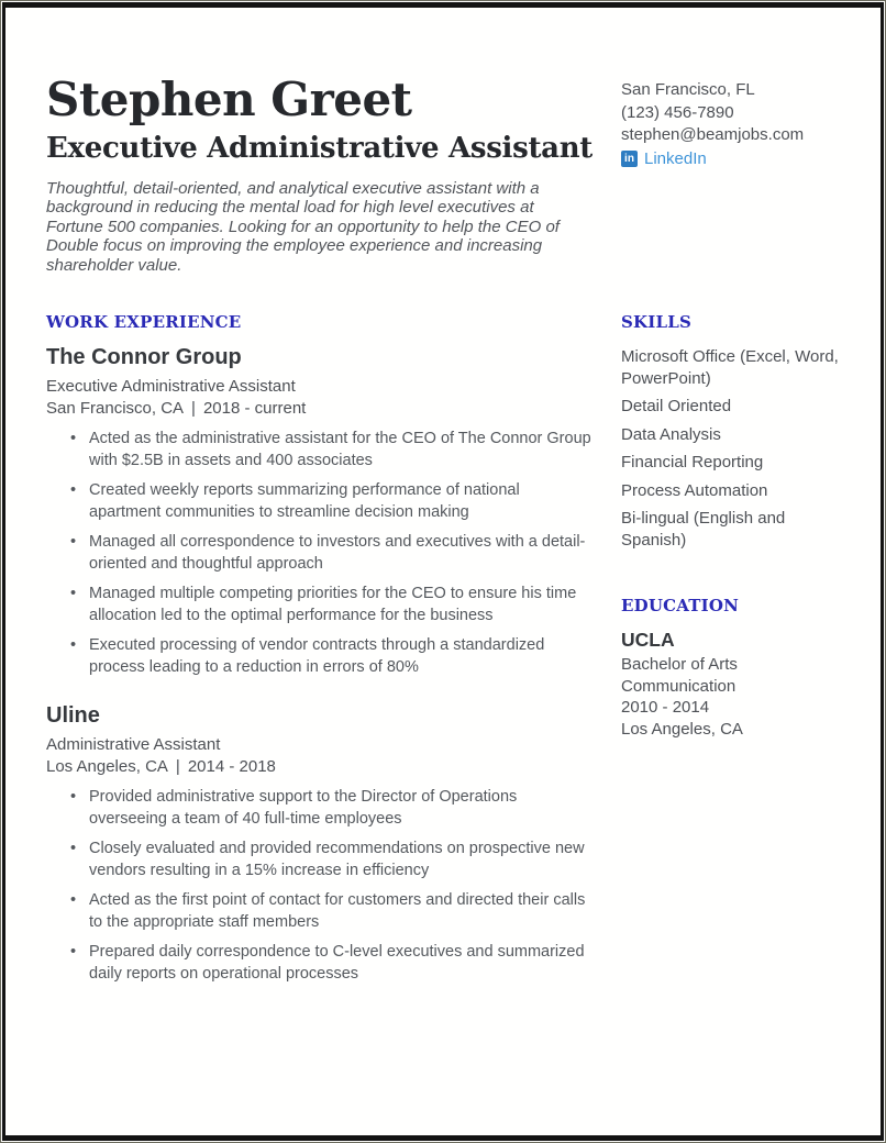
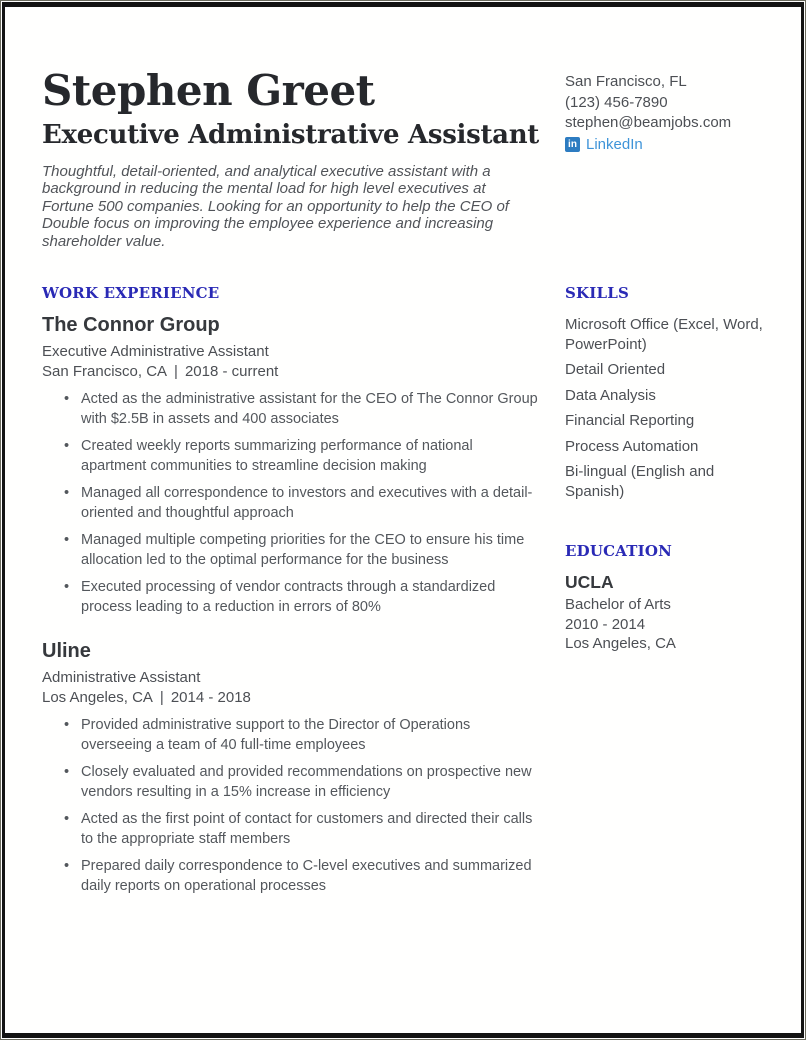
  Stephen Greet
  Executive Administrative Assistant
  Thoughtful, detail-oriented, and analytical executive assistant with a background in reducing the mental load for high level executives at Fortune 500 companies. Looking for an opportunity to help the CEO of Double focus on improving the employee experience and increasing shareholder value.
  San Francisco, FL
  (123) 456-7890
  stephen@beamjobs.com
  in
  LinkedIn
  WORK EXPERIENCE
  The Connor Group
  Executive Administrative Assistant
  San Francisco, CA | 2018 - current
  Acted as the administrative assistant for the CEO of The Connor Group with $2.5B in assets and 400 associates
  Created weekly reports summarizing performance of national apartment communities to streamline decision making
  Managed all correspondence to investors and executives with a detail-oriented and thoughtful approach
  Managed multiple competing priorities for the CEO to ensure his time allocation led to the optimal performance for the business
  Executed processing of vendor contracts through a standardized process leading to a reduction in errors of 80%
  Uline
  Administrative Assistant
  Los Angeles, CA | 2014 - 2018
  Provided administrative support to the Director of Operations overseeing a team of 40 full-time employees
  Closely evaluated and provided recommendations on prospective new vendors resulting in a 15% increase in efficiency
  Acted as the first point of contact for customers and directed their calls to the appropriate staff members
  Prepared daily correspondence to C-level executives and summarized daily reports on operational processes
  SKILLS
  Microsoft Office (Excel, Word, PowerPoint)
  Detail Oriented
  Data Analysis
  Financial Reporting
  Process Automation
  Bi-lingual (English and Spanish)
  EDUCATION
  UCLA
  Bachelor of Arts
- Communication
  2010 - 2014
  Los Angeles, CA
